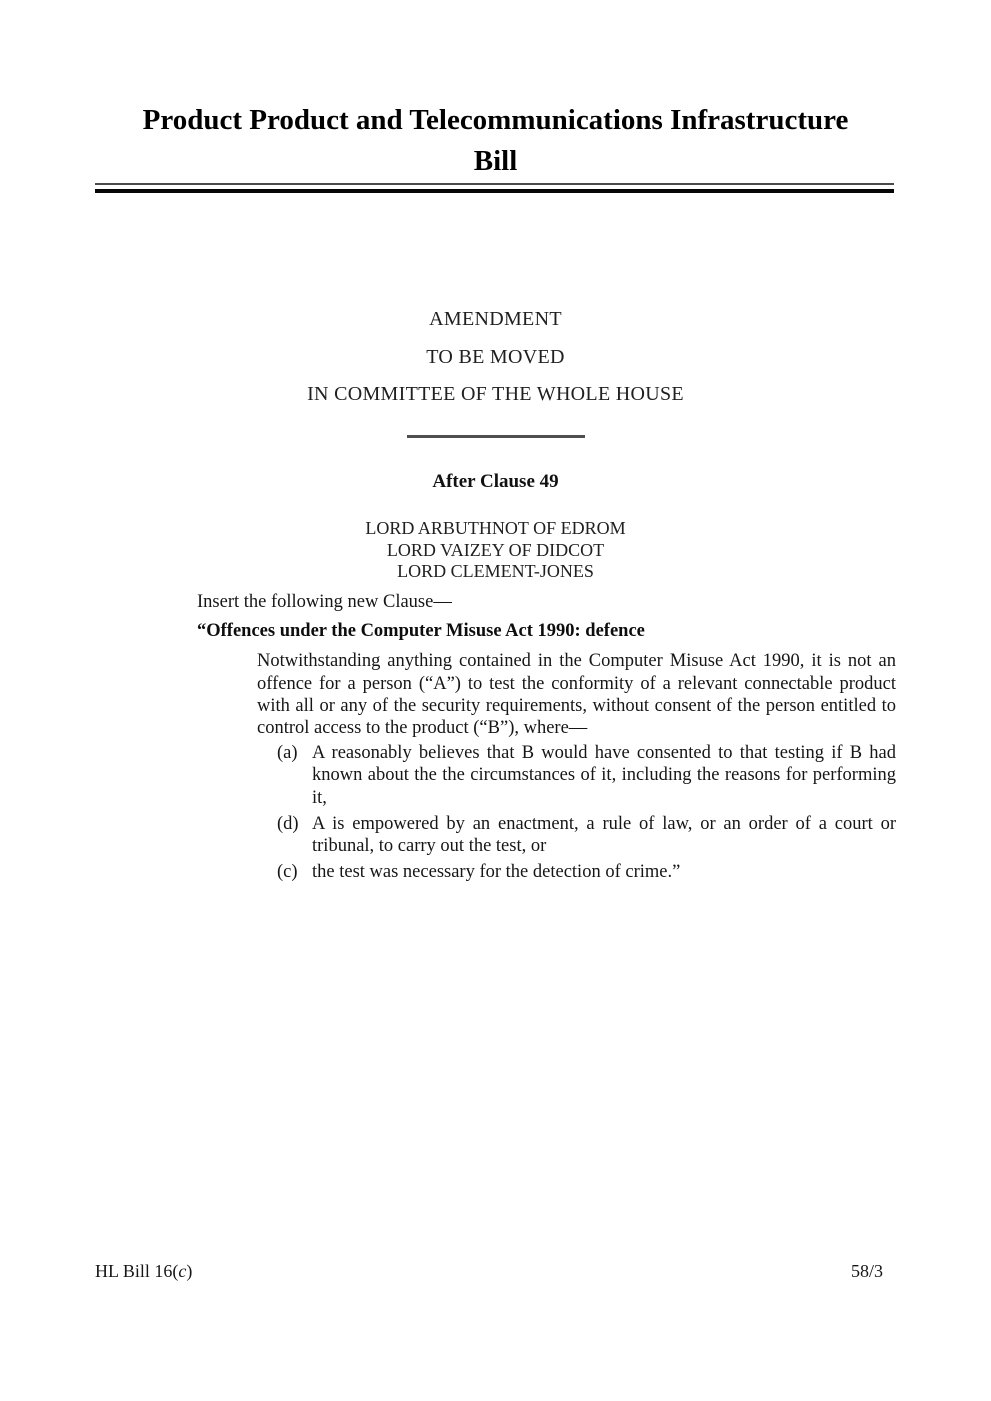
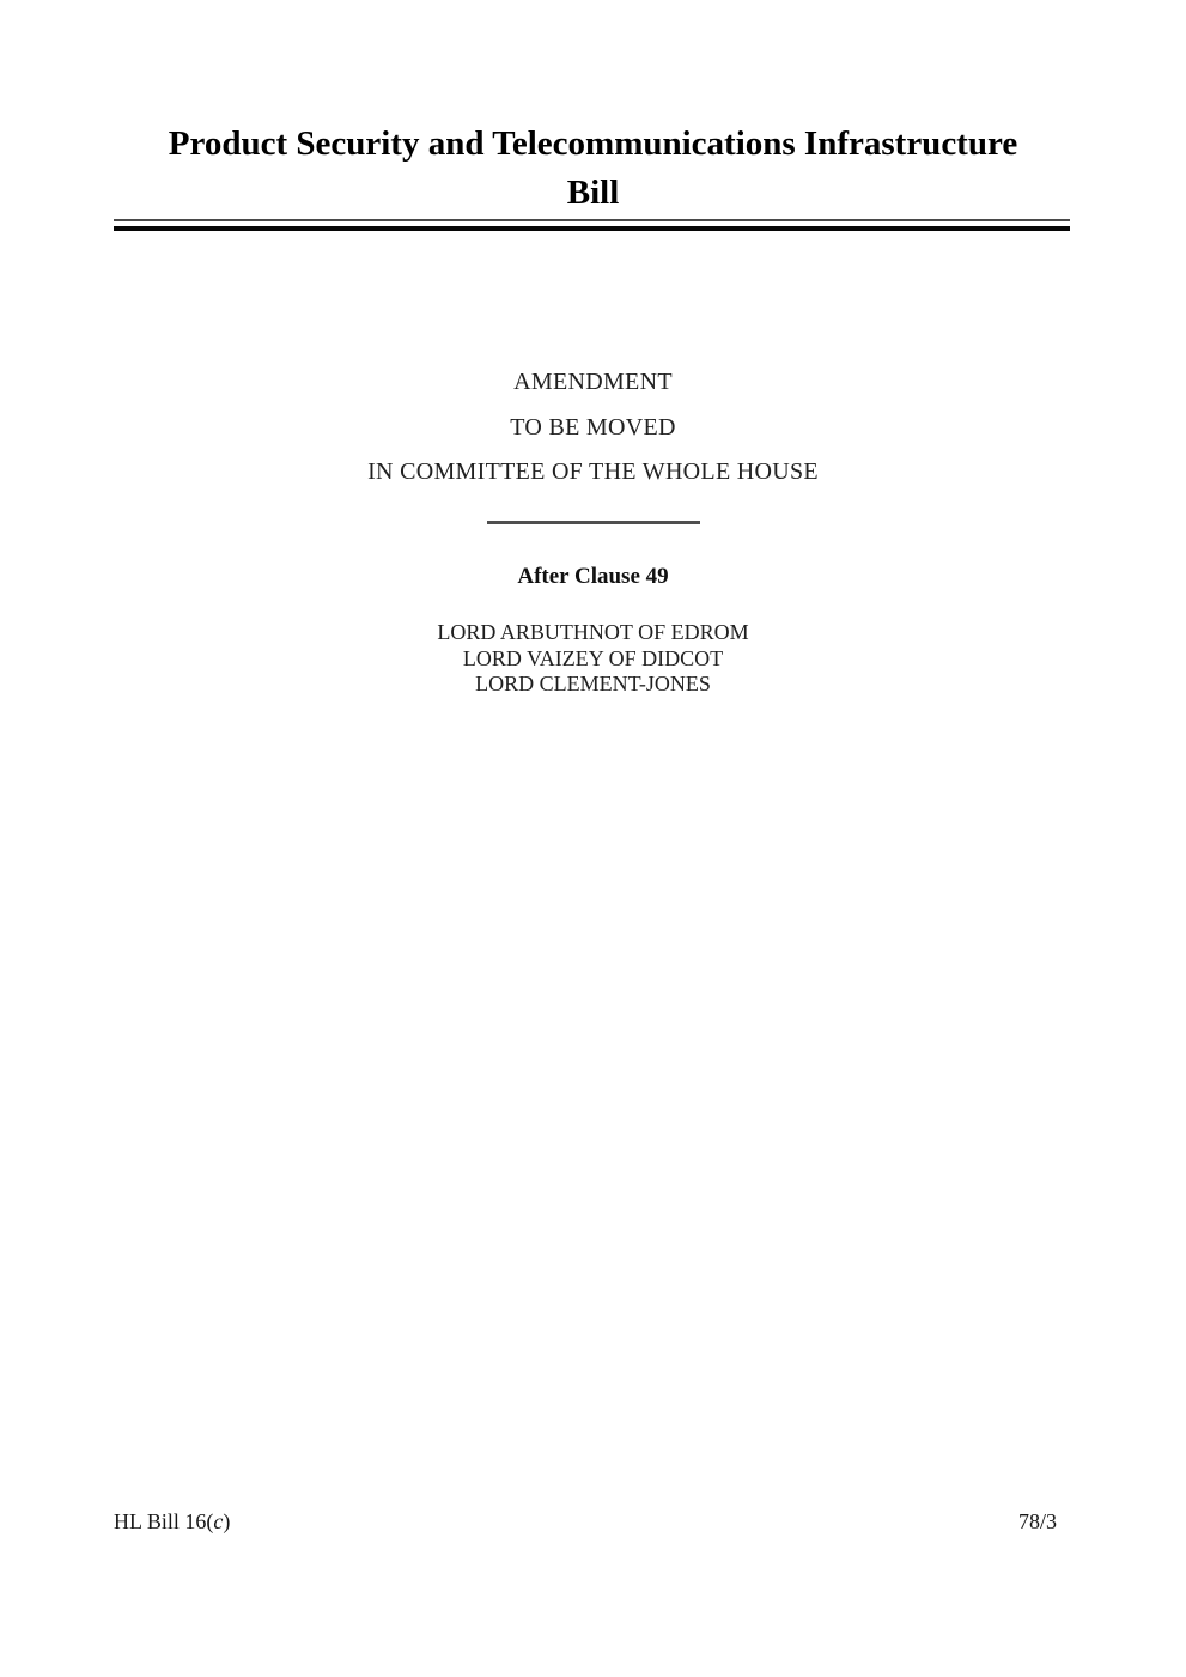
- Product Product and Telecommunications Infrastructure
+ Product Security and Telecommunications Infrastructure
  Bill
  AMENDMENT
  TO BE MOVED
  IN COMMITTEE OF THE WHOLE HOUSE
  After Clause 49
  LORD ARBUTHNOT OF EDROM
  LORD VAIZEY OF DIDCOT
  LORD CLEMENT-JONES
- Insert the following new Clause—
- “Offences under the Computer Misuse Act 1990: defence
- Notwithstanding anything contained in the Computer Misuse Act 1990, it is not an offence for a person (“A”) to test the conformity of a relevant connectable product with all or any of the security requirements, without consent of the person entitled to control access to the product (“B”), where—
- (a)
- A reasonably believes that B would have consented to that testing if B had known about the the circumstances of it, including the reasons for performing it,
- (d)
- A is empowered by an enactment, a rule of law, or an order of a court or tribunal, to carry out the test, or
- (c)
- the test was necessary for the detection of crime.”
  HL Bill 16(c)
- 58/3
+ 78/3
